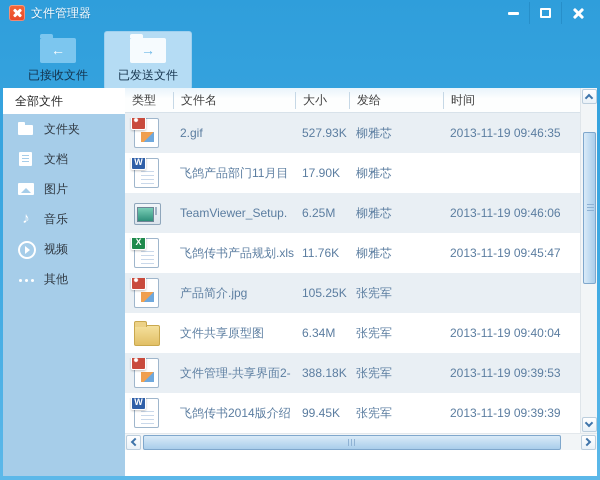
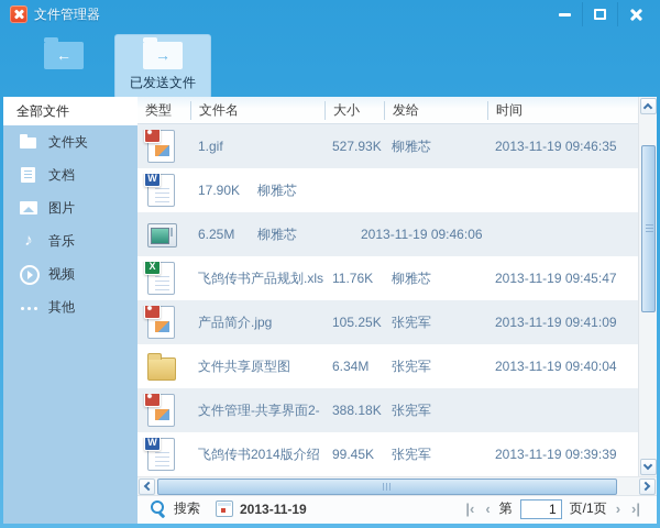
  文件管理器
  ←
- 已接收文件
  →
  已发送文件
  全部文件
  文件夹
  文档
  图片
  ♪
  音乐
  视频
  其他
  类型
  文件名
  大小
  发给
  时间
- 2.gif
+ 1.gif
  527.93K
  柳雅芯
  2013-11-19 09:46:35
- 飞鸽产品部门11月目
  17.90K
  柳雅芯
- TeamViewer_Setup.
  6.25M
  柳雅芯
  2013-11-19 09:46:06
  飞鸽传书产品规划.xls
  11.76K
  柳雅芯
  2013-11-19 09:45:47
  产品简介.jpg
  105.25K
  张宪军
+ 2013-11-19 09:41:09
  文件共享原型图
  6.34M
  张宪军
  2013-11-19 09:40:04
  文件管理-共享界面2-
  388.18K
  张宪军
- 2013-11-19 09:39:53
  飞鸽传书2014版介绍
  99.45K
  张宪军
  2013-11-19 09:39:39
+ 搜索
+ 2013-11-19
+ |‹
+ ‹
+ 第
+ 1
+ 页/1页
+ ›
+ ›|
